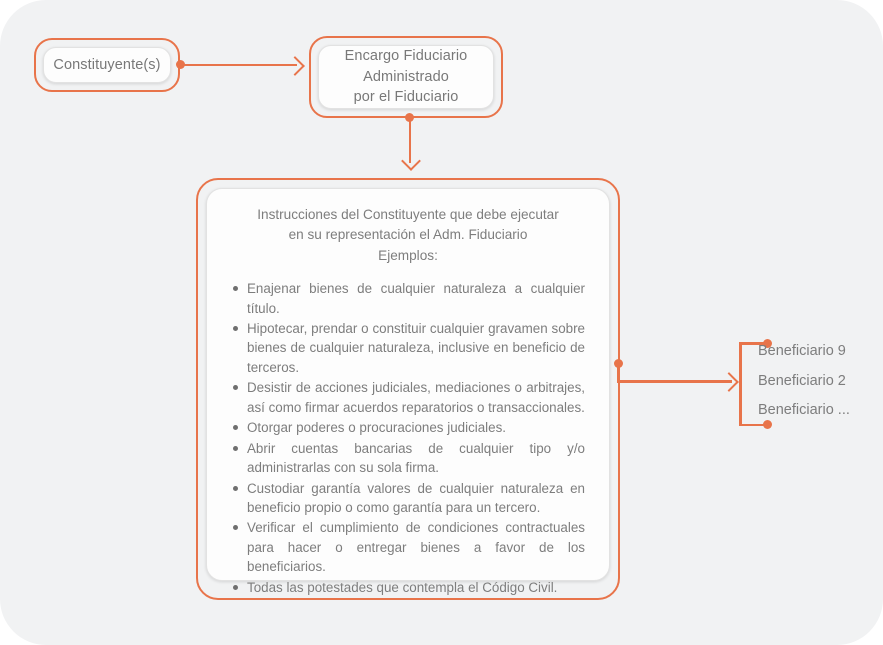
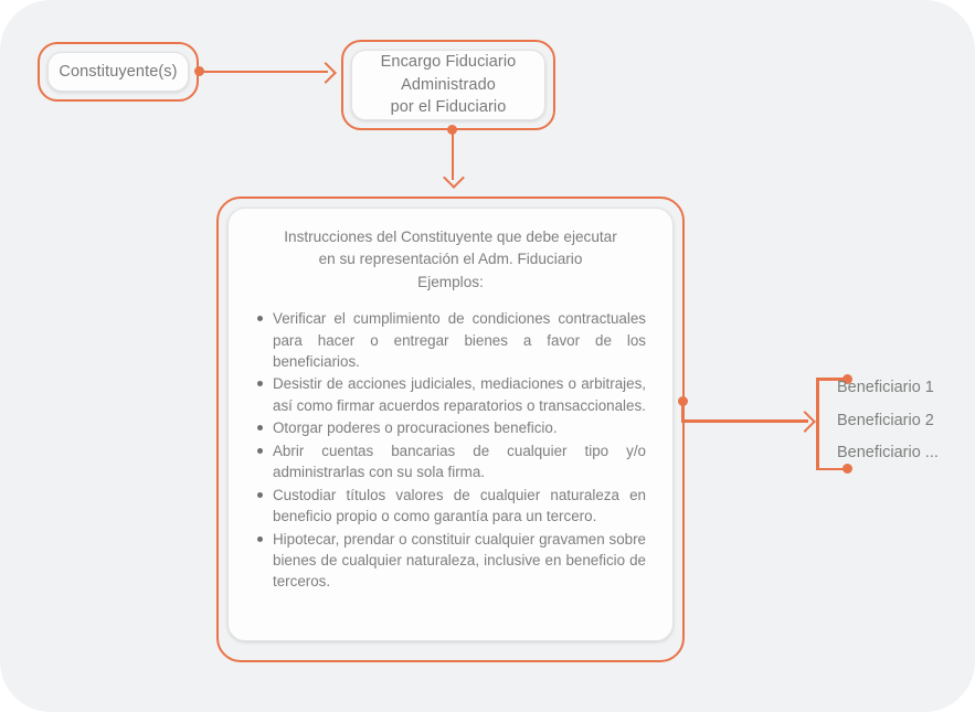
  Constituyente(s)
  Encargo Fiduciario
  Administrado
  por el Fiduciario
  Instrucciones del Constituyente que debe ejecutar
  en su representación el Adm. Fiduciario
  Ejemplos:
- Enajenar bienes de cualquier naturaleza a cualquier título.
- Hipotecar, prendar o constituir cualquier gravamen sobre bienes de cualquier naturaleza, inclusive en beneficio de terceros.
+ Verificar el cumplimiento de condiciones contractuales para hacer o entregar bienes a favor de los beneficiarios.
  Desistir de acciones judiciales, mediaciones o arbitrajes, así como firmar acuerdos reparatorios o transaccionales.
- Otorgar poderes o procuraciones judiciales.
+ Otorgar poderes o procuraciones beneficio.
  Abrir cuentas bancarias de cualquier tipo y/o administrarlas con su sola firma.
- Custodiar garantía valores de cualquier naturaleza en beneficio propio o como garantía para un tercero.
+ Custodiar títulos valores de cualquier naturaleza en beneficio propio o como garantía para un tercero.
- Verificar el cumplimiento de condiciones contractuales para hacer o entregar bienes a favor de los beneficiarios.
+ Hipotecar, prendar o constituir cualquier gravamen sobre bienes de cualquier naturaleza, inclusive en beneficio de terceros.
- Todas las potestades que contempla el Código Civil.
- Beneficiario 9
+ Beneficiario 1
  Beneficiario 2
  Beneficiario ...
